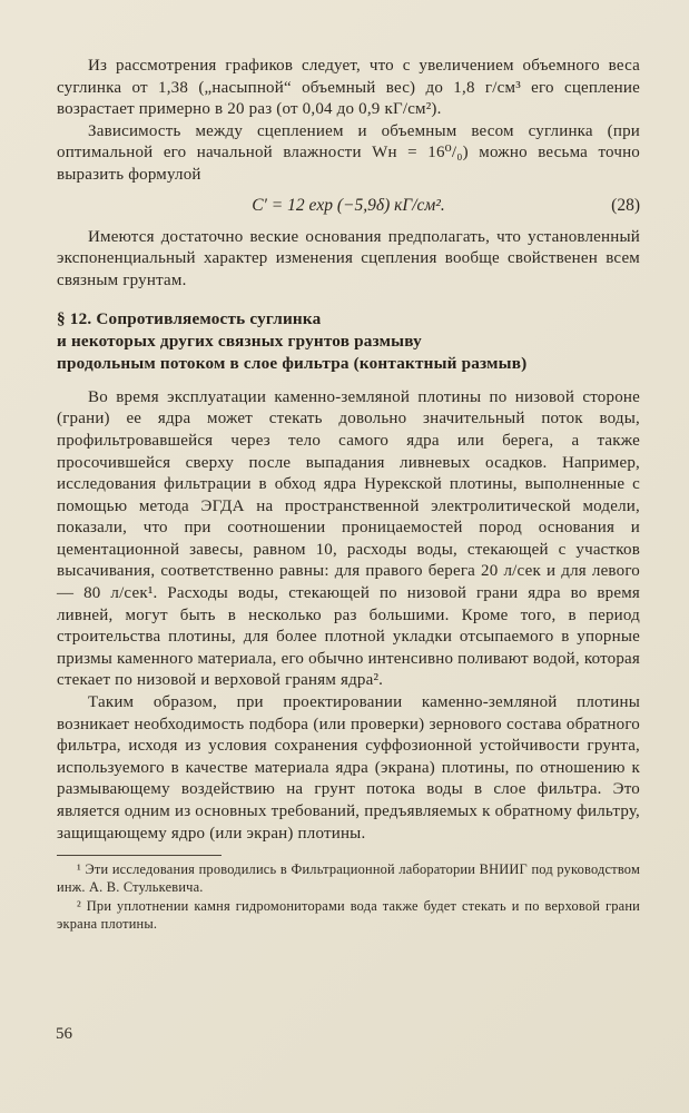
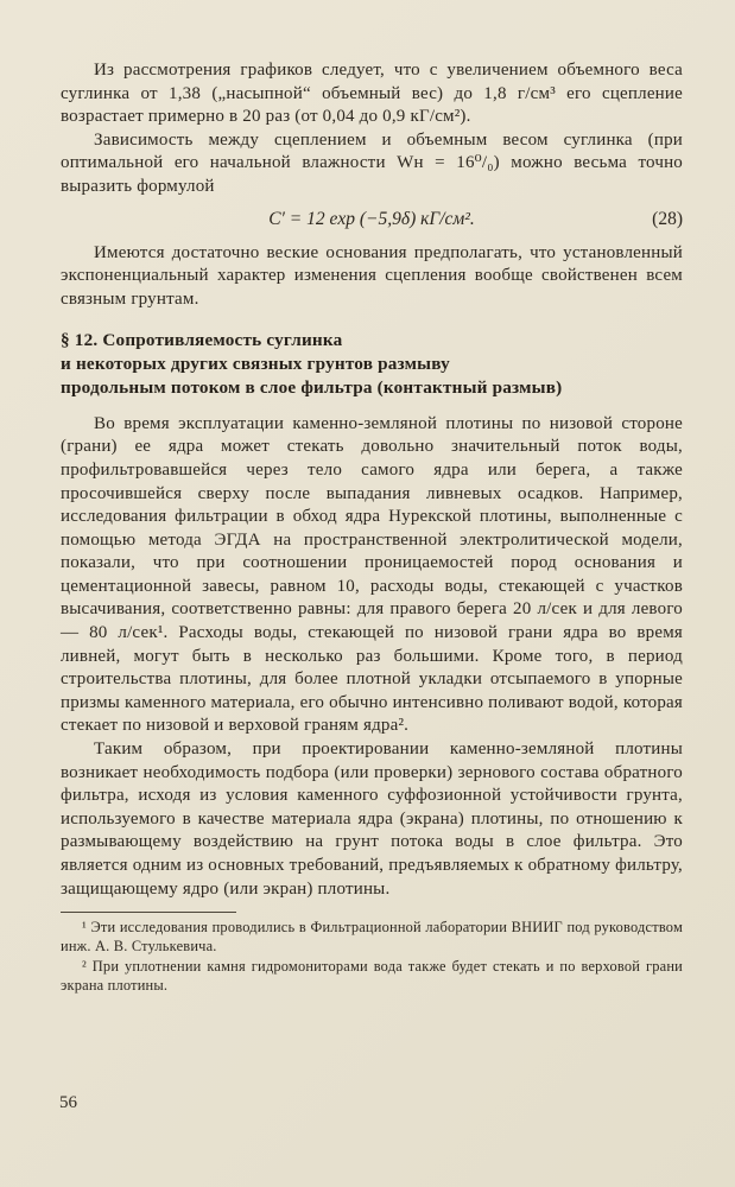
  Из рассмотрения графиков следует, что с увеличением объемного веса суглинка от 1,38 („насыпной“ объемный вес) до 1,8 г/см³ его сцепление возрастает примерно в 20 раз (от 0,04 до 0,9 кГ/см²).
  Зависимость между сцеплением и объемным весом суглинка (при оптимальной его начальной влажности Wн = 16⁰/₀) можно весьма точно выразить формулой
  C′ = 12 exp (−5,9δ) кГ/см².
  (28)
  Имеются достаточно веские основания предполагать, что установленный экспоненциальный характер изменения сцепления вообще свойственен всем связным грунтам.
  § 12. Сопротивляемость суглинка
  и некоторых других связных грунтов размыву
  продольным потоком в слое фильтра (контактный размыв)
  Во время эксплуатации каменно-земляной плотины по низовой стороне (грани) ее ядра может стекать довольно значительный поток воды, профильтровавшейся через тело самого ядра или берега, а также просочившейся сверху после выпадания ливневых осадков. Например, исследования фильтрации в обход ядра Нурекской плотины, выполненные с помощью метода ЭГДА на пространственной электролитической модели, показали, что при соотношении проницаемостей пород основания и цементационной завесы, равном 10, расходы воды, стекающей с участков высачивания, соответственно равны: для правого берега 20 л/сек и для левого — 80 л/сек¹. Расходы воды, стекающей по низовой грани ядра во время ливней, могут быть в несколько раз большими. Кроме того, в период строительства плотины, для более плотной укладки отсыпаемого в упорные призмы каменного материала, его обычно интенсивно поливают водой, которая стекает по низовой и верховой граням ядра².
- Таким образом, при проектировании каменно-земляной плотины возникает необходимость подбора (или проверки) зернового состава обратного фильтра, исходя из условия сохранения суффозионной устойчивости грунта, используемого в качестве материала ядра (экрана) плотины, по отношению к размывающему воздействию на грунт потока воды в слое фильтра. Это является одним из основных требований, предъявляемых к обратному фильтру, защищающему ядро (или экран) плотины.
+ Таким образом, при проектировании каменно-земляной плотины возникает необходимость подбора (или проверки) зернового состава обратного фильтра, исходя из условия каменного суффозионной устойчивости грунта, используемого в качестве материала ядра (экрана) плотины, по отношению к размывающему воздействию на грунт потока воды в слое фильтра. Это является одним из основных требований, предъявляемых к обратному фильтру, защищающему ядро (или экран) плотины.
  ¹ Эти исследования проводились в Фильтрационной лаборатории ВНИИГ под руководством инж. А. В. Стулькевича.
  ² При уплотнении камня гидромониторами вода также будет стекать и по верховой грани экрана плотины.
  56
